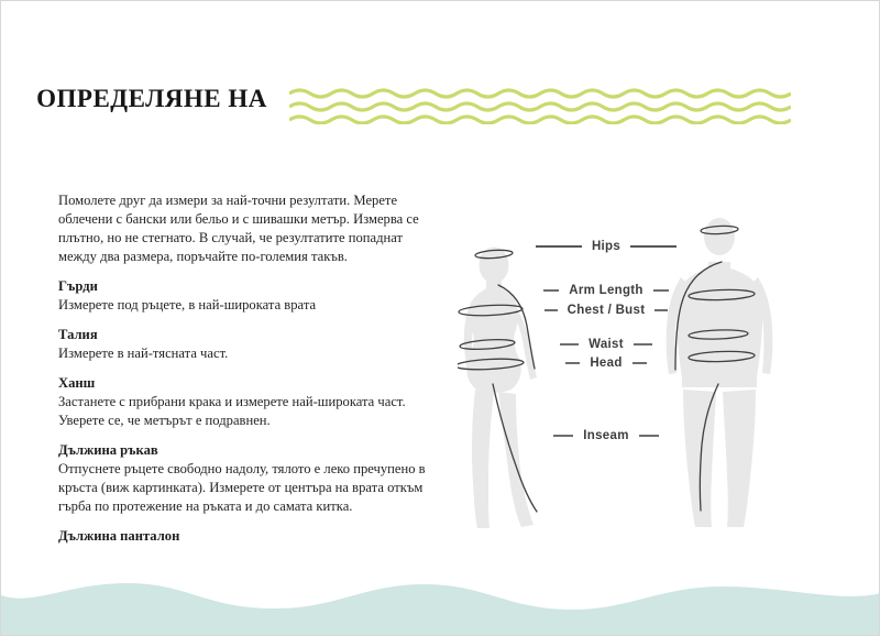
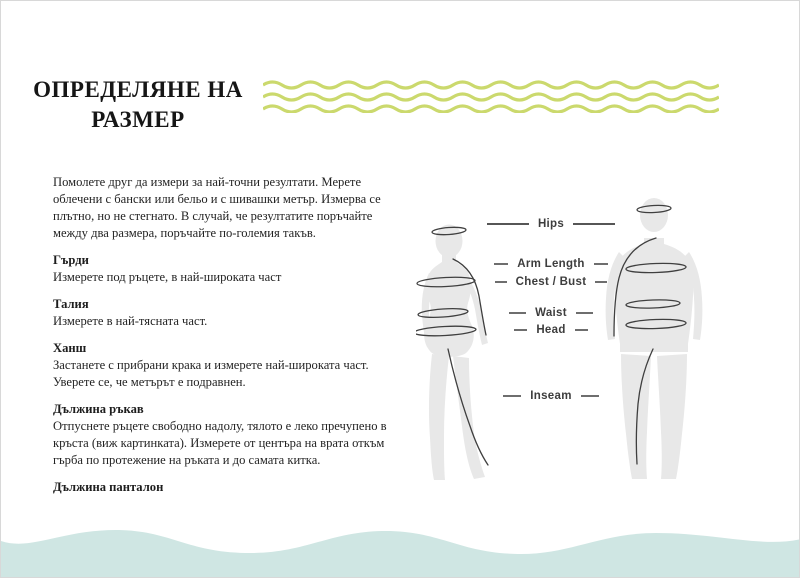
  ОПРЕДЕЛЯНЕ НА
+ РАЗМЕР
- Помолете друг да измери за най-точни резултати. Мерете облечени с бански или бельо и с шивашки метър. Измерва се плътно, но не стегнато. В случай, че резултатите попаднат между два размера, поръчайте по-големия такъв.
+ Помолете друг да измери за най-точни резултати. Мерете облечени с бански или бельо и с шивашки метър. Измерва се плътно, но не стегнато. В случай, че резултатите поръчайте между два размера, поръчайте по-големия такъв.
  Гърди
- Измерете под ръцете, в най-широката врата
+ Измерете под ръцете, в най-широката част
  Талия
  Измерете в най-тясната част.
  Ханш
  Застанете с прибрани крака и измерете най-широката част. Уверете се, че метърът е подравнен.
  Дължина ръкав
  Отпуснете ръцете свободно надолу, тялото е леко пречупено в кръста (виж картинката). Измерете от центъра на врата откъм гърба по протежение на ръката и до самата китка.
  Дължина панталон
  Hips
  Arm Length
  Chest / Bust
  Waist
  Head
  Inseam
